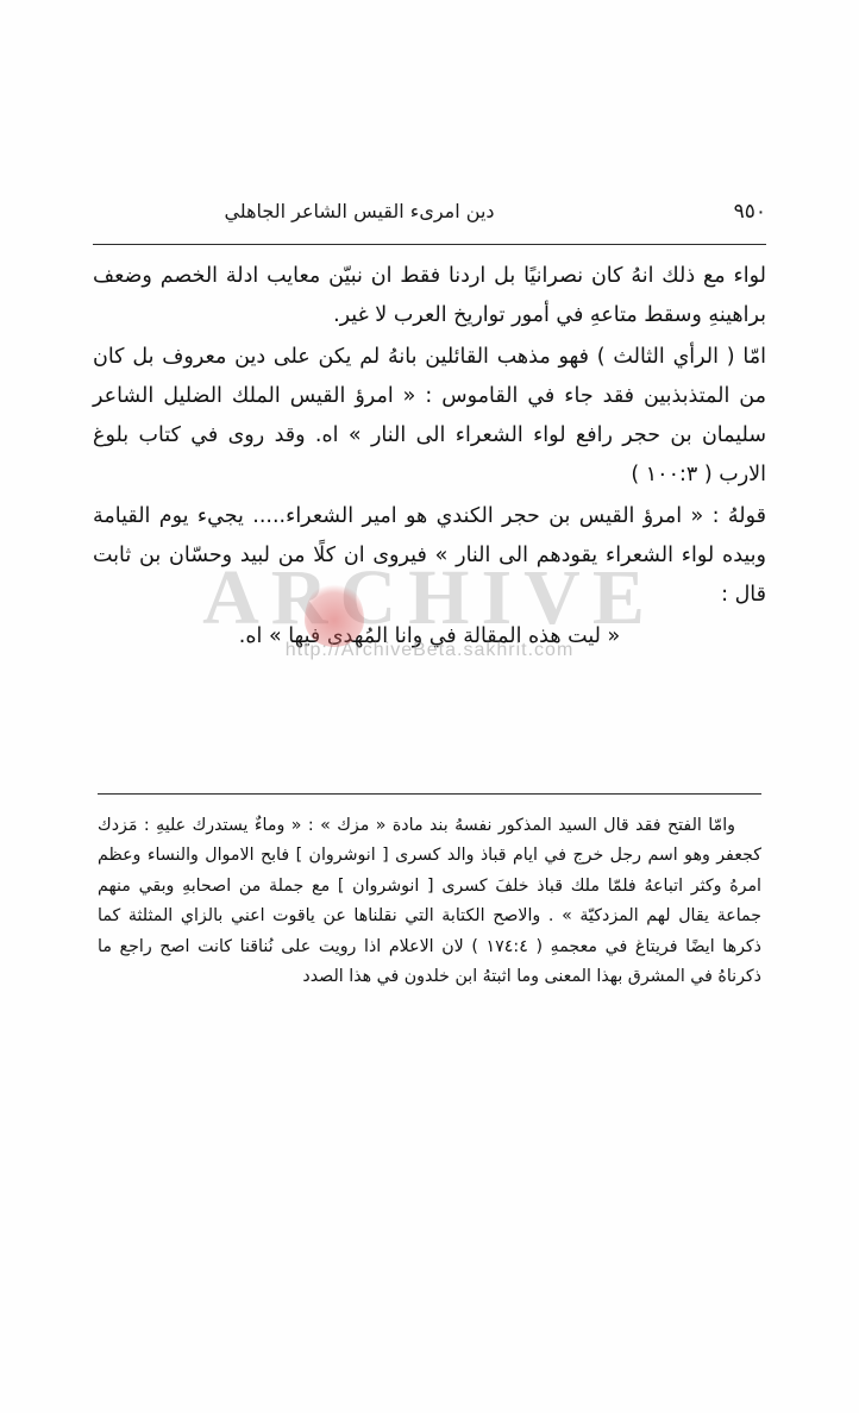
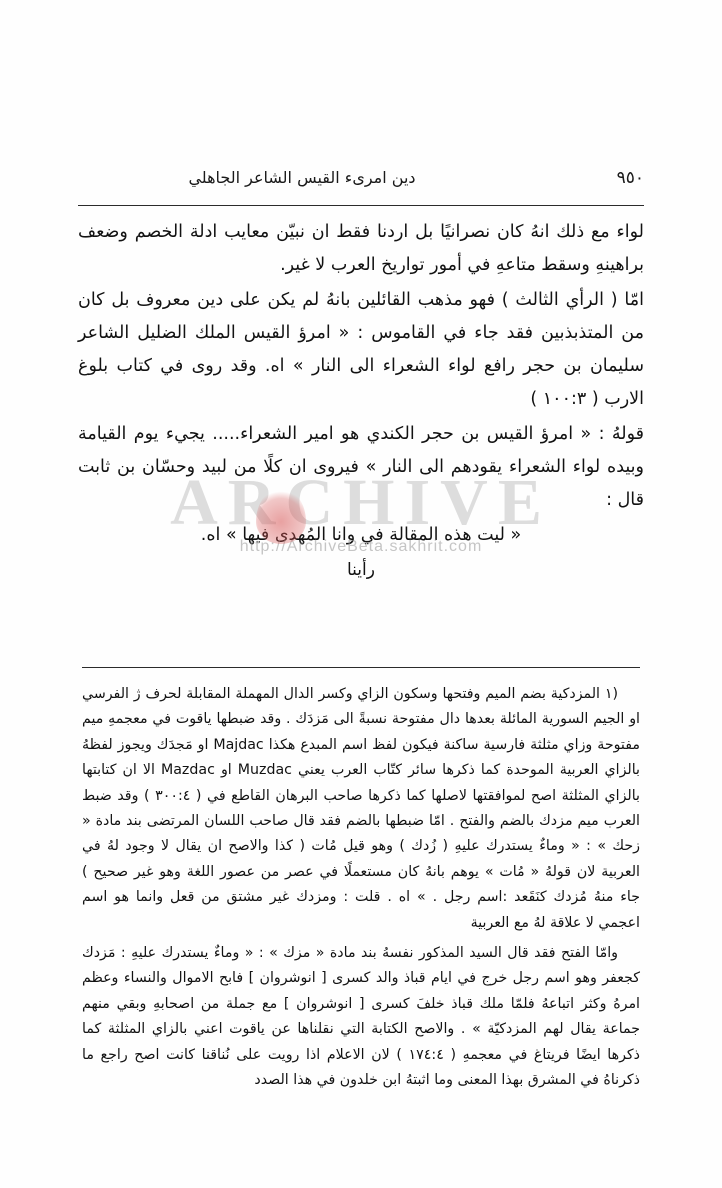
  ARCHIVE
  http://ArchiveBeta.sakhrit.com
  ٩٥٠
  دين امرىء القيس الشاعر الجاهلي
  لواء مع ذلك انهُ كان نصرانيًا بل اردنا فقط ان نبيّن معايب ادلة الخصم وضعف براهينهِ وسقط متاعهِ في أمور تواريخ العرب لا غير.
  امّا ( الرأي الثالث ) فهو مذهب القائلين بانهُ لم يكن على دين معروف بل كان من المتذبذبين فقد جاء في القاموس : « امرؤ القيس الملك الضليل الشاعر سليمان بن حجر رافع لواء الشعراء الى النار » اه. وقد روى في كتاب بلوغ الارب ( ١٠٠:٣ )
  قولهُ : « امرؤ القيس بن حجر الكندي هو امير الشعراء..... يجيء يوم القيامة وبيده لواء الشعراء يقودهم الى النار » فيروى ان كلًا من لبيد وحسّان بن ثابت قال :
  « ليت هذه المقالة في وانا المُهيها » اه.
+ رأينا
+ (١ المزدكية بضم الميم وفتحها وسكون الزاي وكسر الدال المهملة المقابلة لحرف ژ الفرسي او الجيم السورية المائلة بعدها دال مفتوحة نسبةً الى مَزدَك . وقد ضبطها ياقوت في معجمهِ ميم مفتوحة وزاي مثلثة فارسية ساكنة فيكون لفظ اسم المبدع هكذا Majdac او مَجدَك ويجوز لفظهُ بالزاي العربية الموحدة كما ذكرها سائر كتّاب العرب يعني Muzdac او Mazdac الا ان كتابتها بالزاي المثلثة اصح لموافقتها لاصلها كما ذكرها صاحب البرهان القاطع في ( ٣٠٠:٤ ) وقد ضبط العرب ميم مزدك بالضم والفتح . امّا ضبطها بالضم فقد قال صاحب اللسان المرتضى بند مادة « زحك » : « وماءٌ يستدرك عليهِ ( زُدك ) وهو قيل مُات ( كذا والاصح ان يقال لا وجود لهُ في العربية لان قولهُ « مُات » يوهم بانهُ كان مستعملًا في عصر من عصور اللغة وهو غير صحيح ) جاء منهُ مُزدك كنَقَعد :اسم رجل . » اه . قلت : ومزدك غير مشتق من قعل وانما هو اسم اعجمي لا علاقة لهُ مع العربية
  وامّا الفتح فقد قال السيد المذكور نفسهُ بند مادة « مزك » : « وماءٌ يستدرك عليهِ : مَزدك كجعفر وهو اسم رجل خرج في ايام قباذ والد كسرى [ انوشروان ] فابح الاموال والنساء وعظم امرهُ وكثر اتباعهُ فلمّا ملك قباذ خلفَ كسرى [ انوشروان ] مع جملة من اصحابهِ وبقي منهم جماعة يقال لهم المزدكيّة » . والاصح الكتابة التي نقلناها عن ياقوت اعني بالزاي المثلثة كما ذكرها ايضًا فريتاغ في معجمهِ ( ١٧٤:٤ ) لان الاعلام اذا رويت على نُناقنا كانت اصح راجع ما ذكرناهُ في المشرق بهذا المعنى وما اثبتهُ ابن خلدون في هذا الصدد
